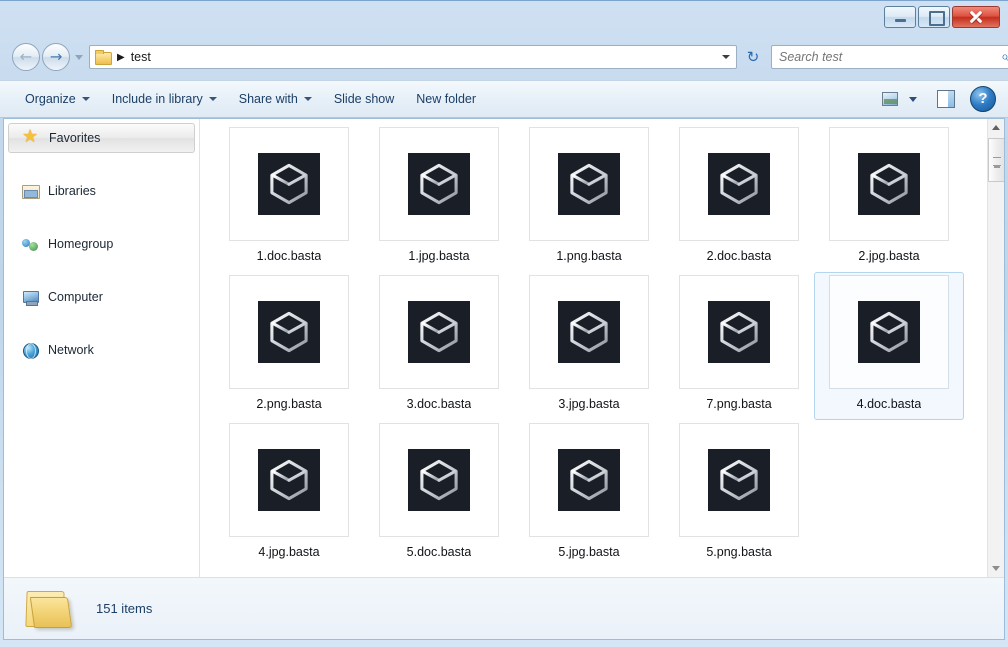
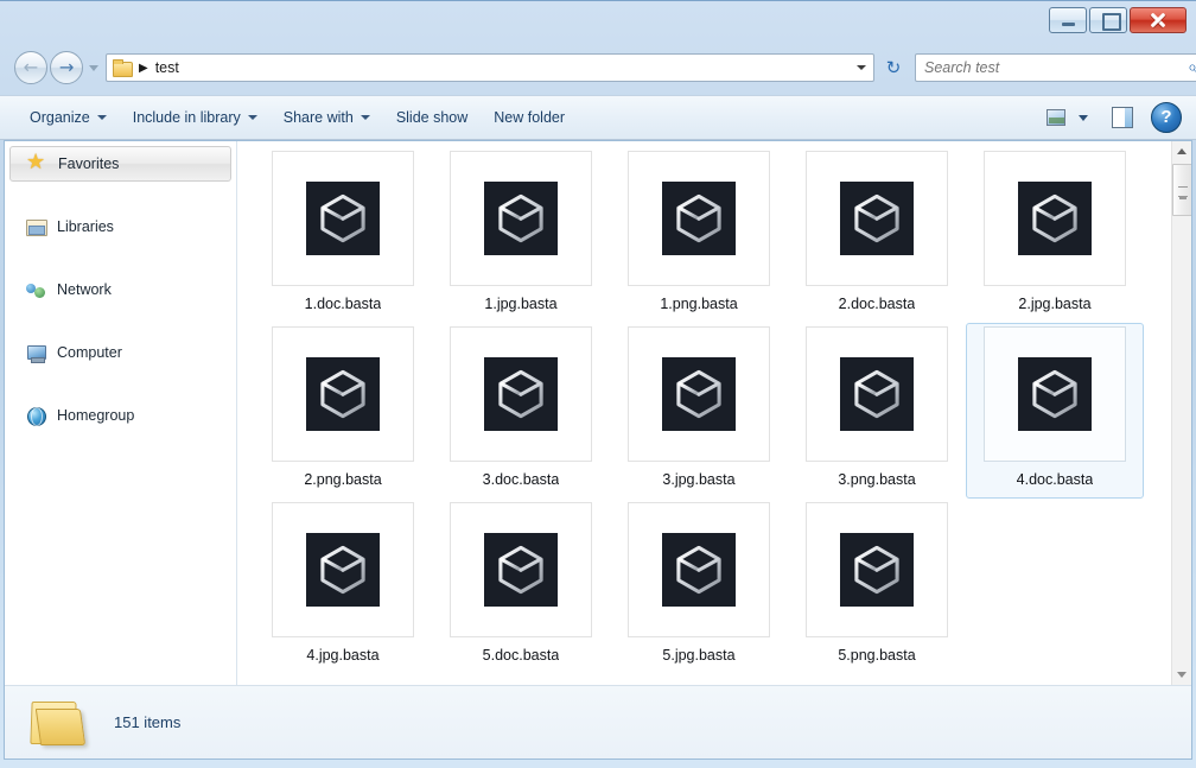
  ←
  →
  ▶
  test
  ↻
  Search test
  Organize
  Include in library
  Share with
  Slide show
  New folder
  ?
  Favorites
  Libraries
- Homegroup
+ Network
  Computer
- Network
+ Homegroup
  1.doc.basta
  1.jpg.basta
  1.png.basta
  2.doc.basta
  2.jpg.basta
  2.png.basta
  3.doc.basta
  3.jpg.basta
- 7.png.basta
+ 3.png.basta
  4.doc.basta
  4.jpg.basta
  5.doc.basta
  5.jpg.basta
  5.png.basta
  151 items
